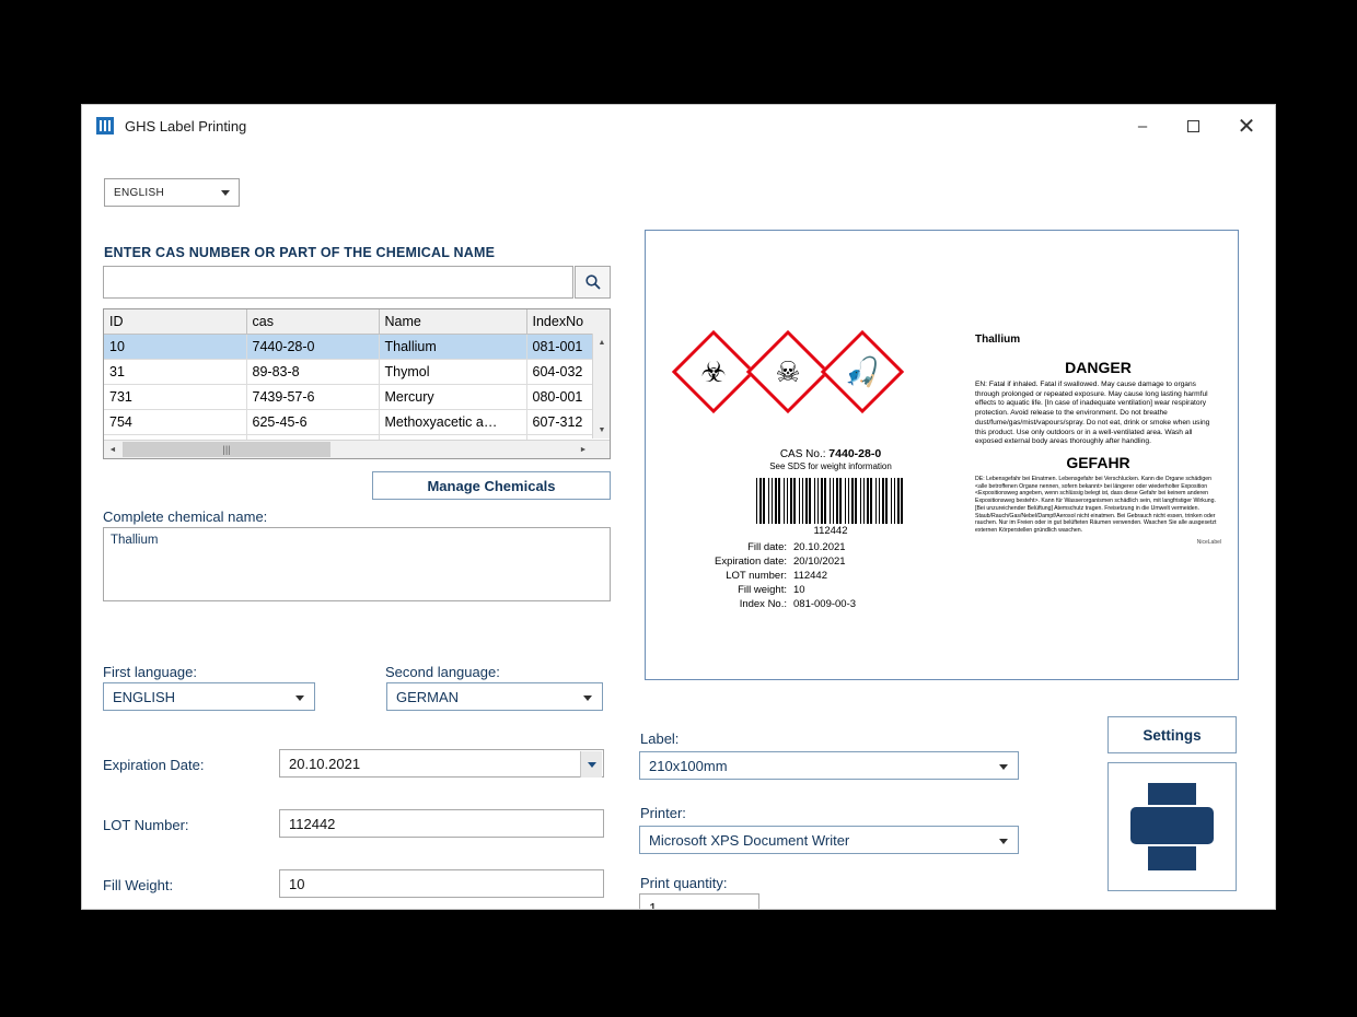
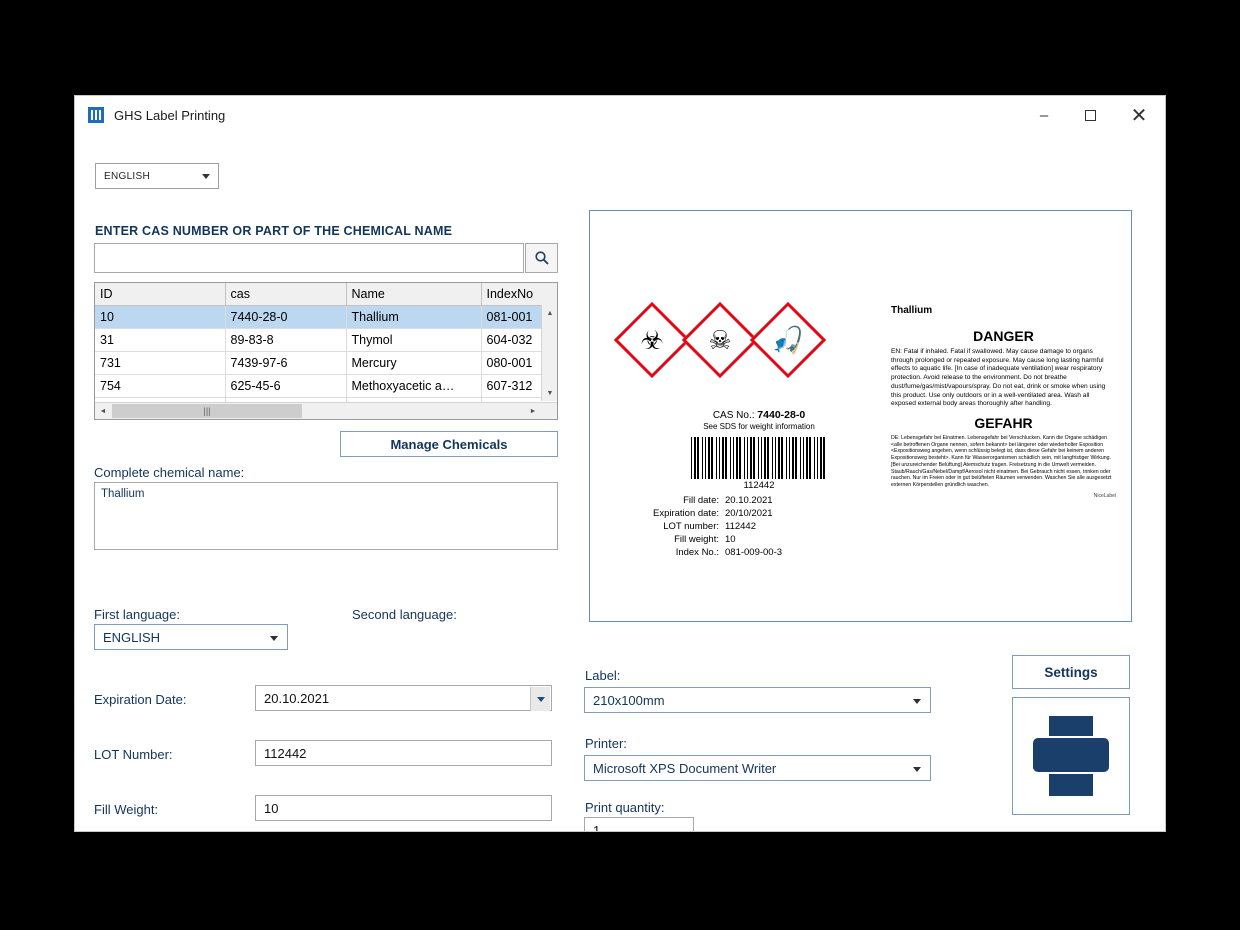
  GHS Label Printing
  –
  ✕
  ENGLISH
  ENTER CAS NUMBER OR PART OF THE CHEMICAL NAME
  ID	cas	Name	IndexNo
  10	7440-28-0	Thallium	081-001
  31	89-83-8	Thymol	604-032
- 731	7439-57-6	Mercury	080-001
+ 731	7439-97-6	Mercury	080-001
  754	625-45-6	Methoxyacetic a…	607-312
  |||
  Manage Chemicals
  Complete chemical name:
  Thallium
  First language:
  ENGLISH
  Second language:
- GERMAN
  Expiration Date:
  20.10.2021
  LOT Number:
  112442
  Fill Weight:
  10
  CAS No.: 7440-28-0
  See SDS for weight information
  112442
  Fill date: 20.10.2021
  Expiration date: 20/10/2021
  LOT number: 112442
  Fill weight: 10
  Index No.: 081-009-00-3
  Thallium
  DANGER
  GEFAHR
  Label:
  210x100mm
  Printer:
  Microsoft XPS Document Writer
  Print quantity:
  1
  Settings
